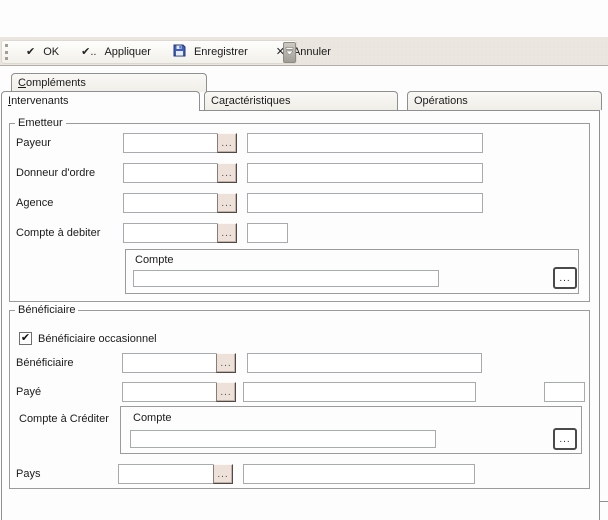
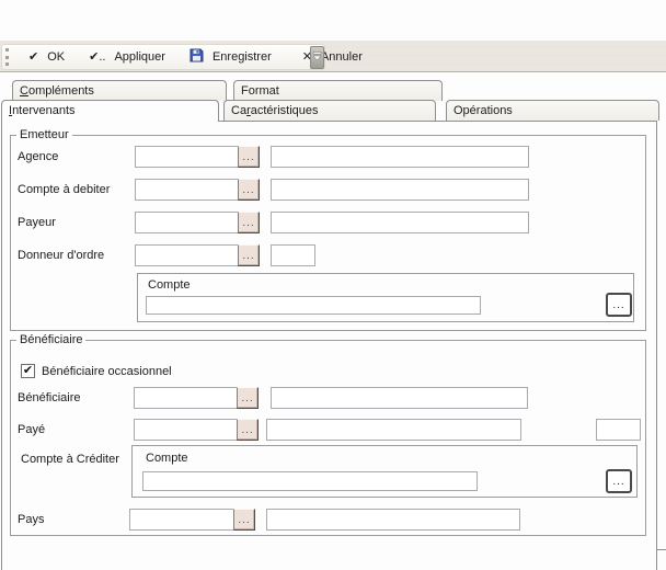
  ✔
  OK
  ✔..
  Appliquer
  Enregistrer
  ✕
  Annuler
  Compléments
+ Format
  Intervenants
  Caractéristiques
  Opérations
  Emetteur
- Payeur
+ Agence
  ...
- Donneur d'ordre
+ Compte à debiter
  ...
- Agence
+ Payeur
  ...
- Compte à debiter
+ Donneur d'ordre
  ...
  Compte
  ...
  Bénéficiaire
  ✔
  Bénéficiaire occasionnel
  Bénéficiaire
  ...
  Payé
  ...
  Compte à Créditer
  Compte
  ...
  Pays
  ...
